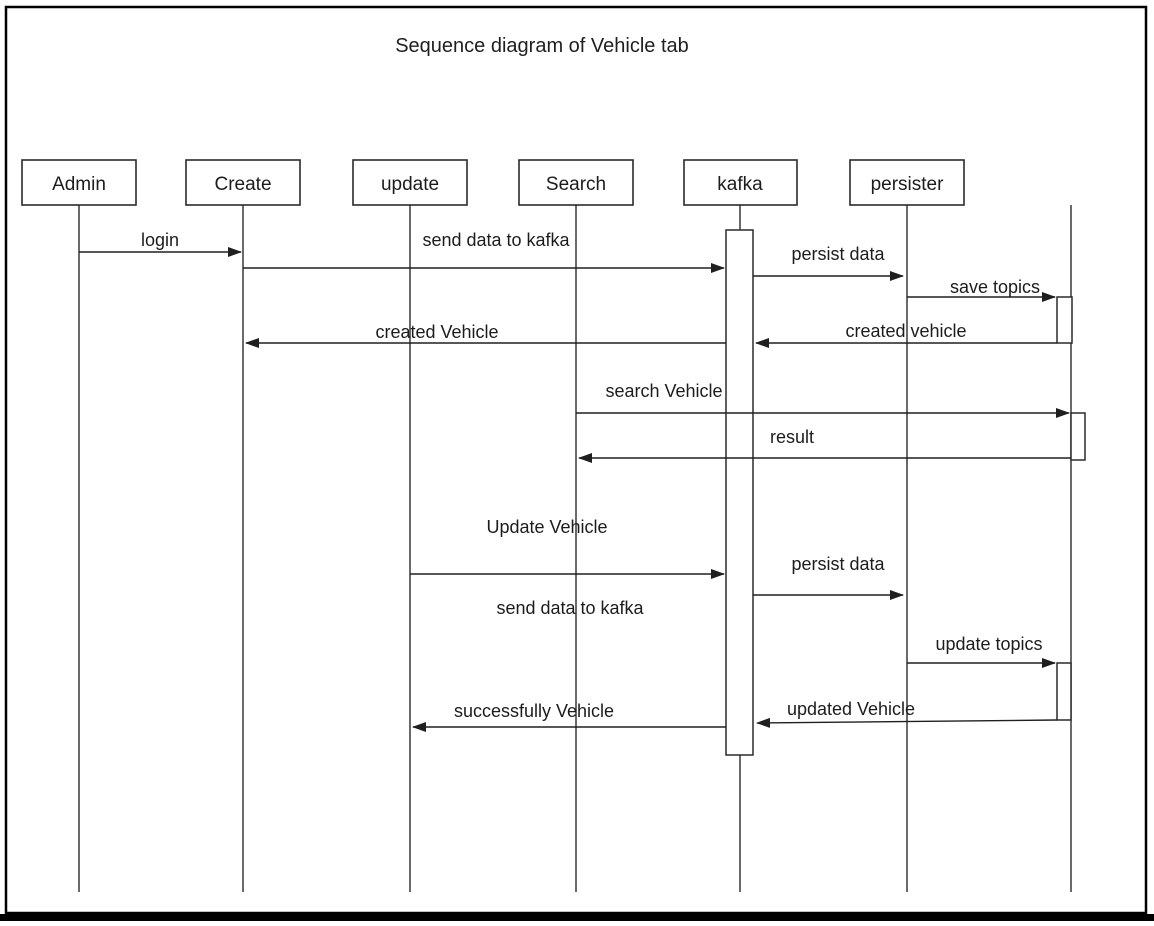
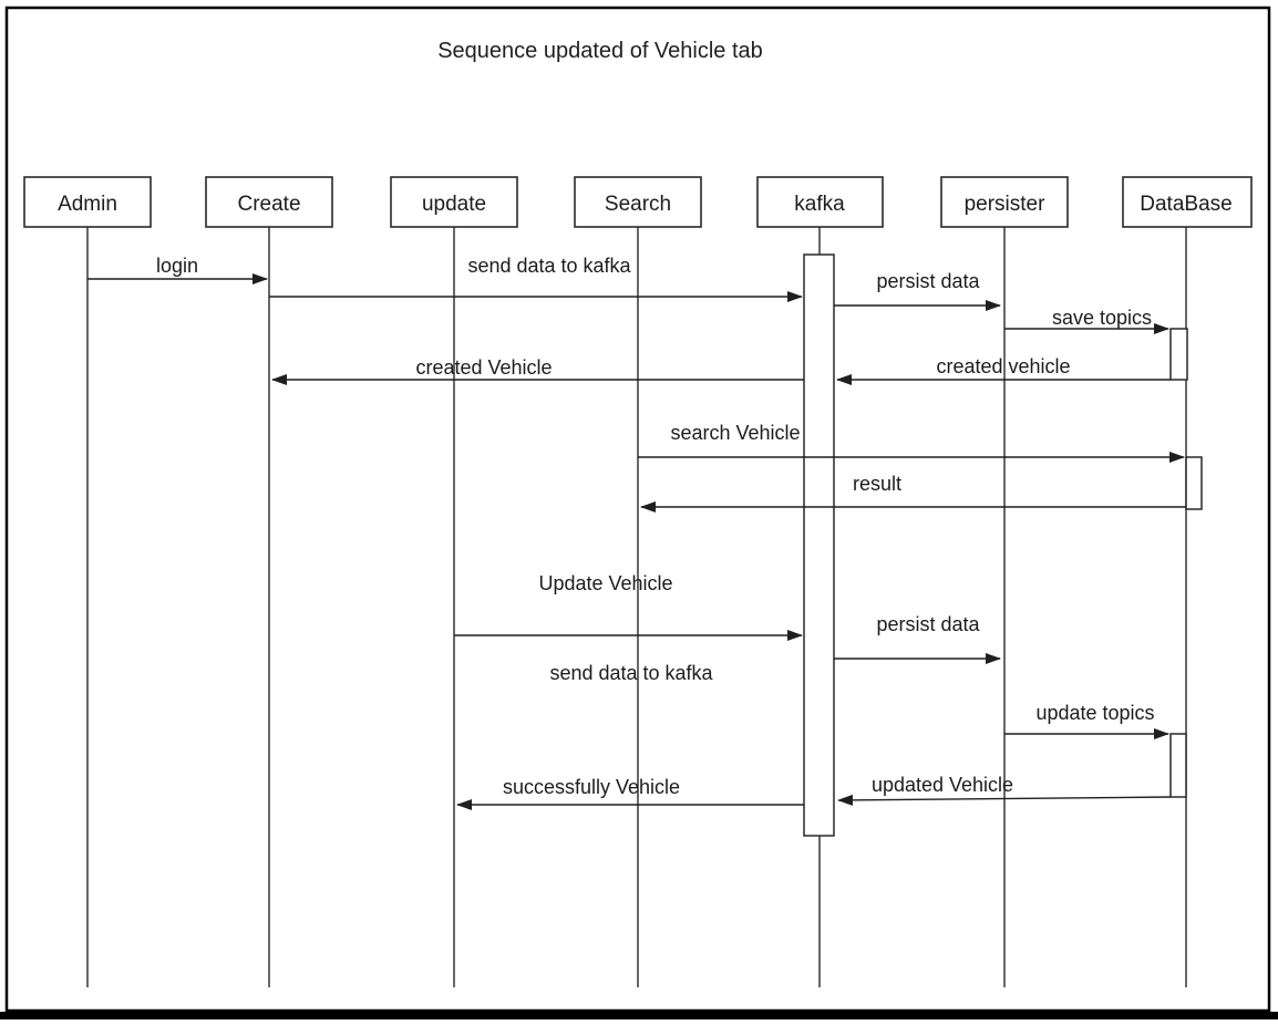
- Sequence diagram of Vehicle tab
+ Sequence updated of Vehicle tab
  Admin
  Create
  update
  Search
  kafka
  persister
+ DataBase
  login
  send data to kafka
  persist data
  save topics
  created Vehicle
  created vehicle
  search Vehicle
  result
  Update Vehicle
  send data to kafka
  persist data
  update topics
  updated Vehicle
  successfully Vehicle
